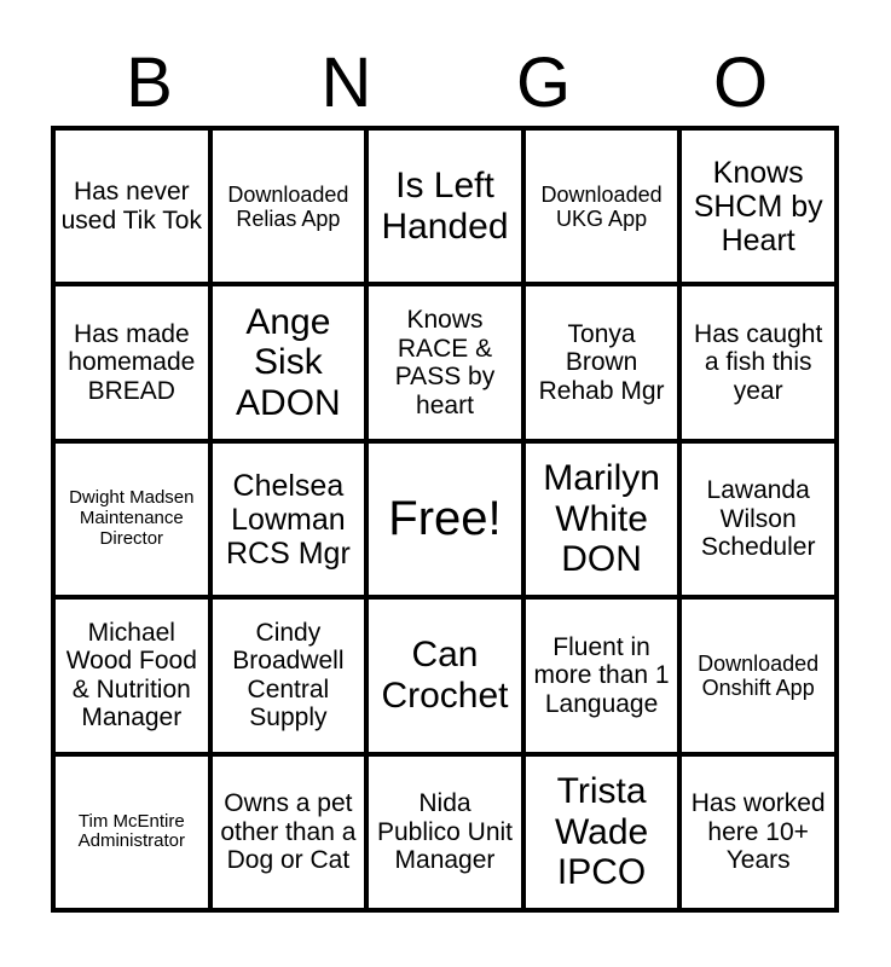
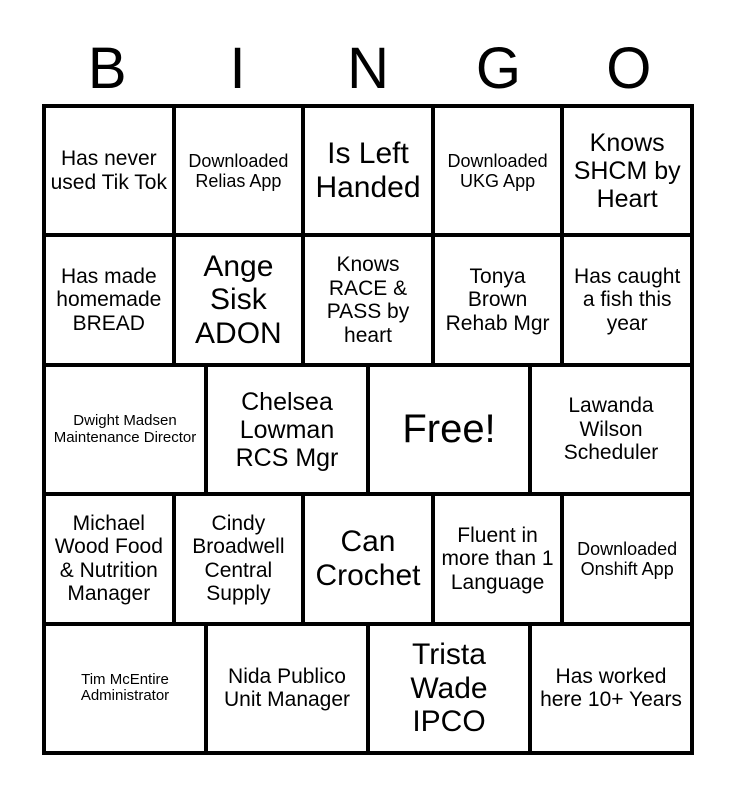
  B
+ I
  N
  G
  O
  Has never used Tik Tok
  Downloaded Relias App
  Is Left Handed
  Downloaded UKG App
  Knows SHCM by Heart
  Has made homemade BREAD
  Ange Sisk ADON
  Knows RACE & PASS by heart
  Tonya Brown Rehab Mgr
  Has caught a fish this year
  Dwight Madsen Maintenance Director
  Chelsea Lowman RCS Mgr
  Free!
- Marilyn White DON
  Lawanda Wilson Scheduler
  Michael Wood Food & Nutrition Manager
  Cindy Broadwell Central Supply
  Can Crochet
  Fluent in more than 1 Language
  Downloaded Onshift App
  Tim McEntire Administrator
- Owns a pet other than a Dog or Cat
  Nida Publico Unit Manager
  Trista Wade IPCO
  Has worked here 10+ Years
